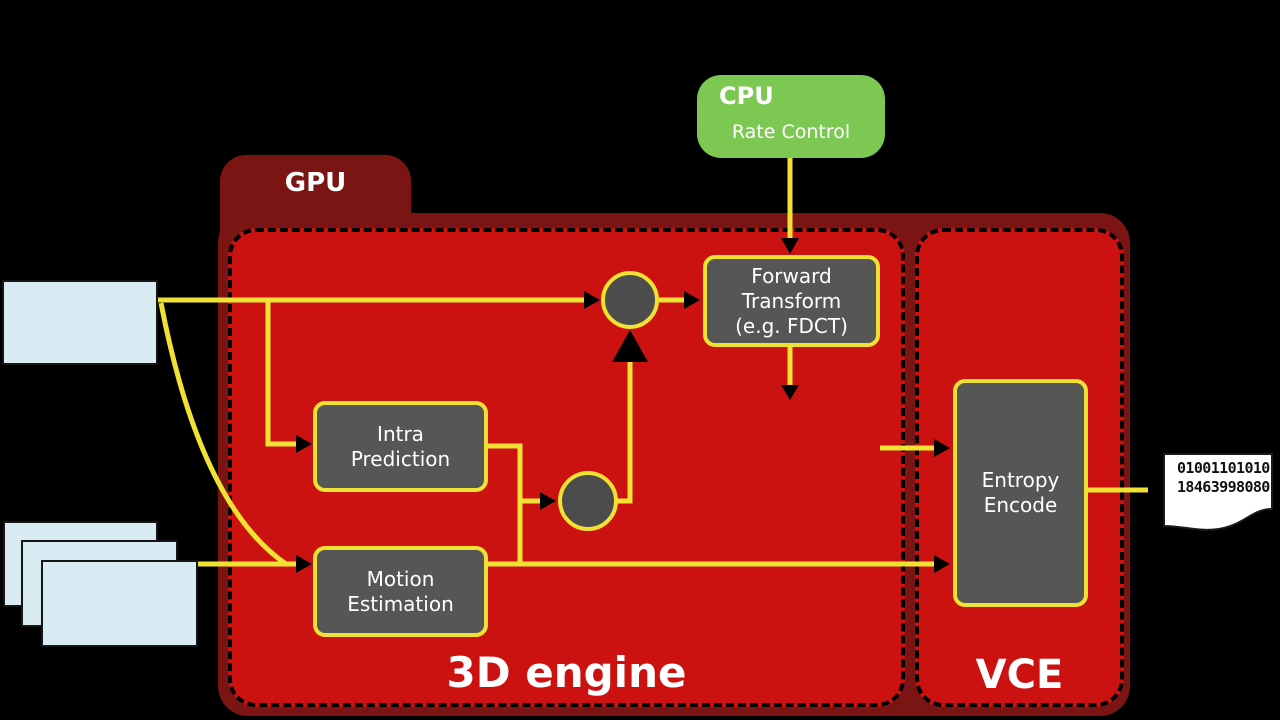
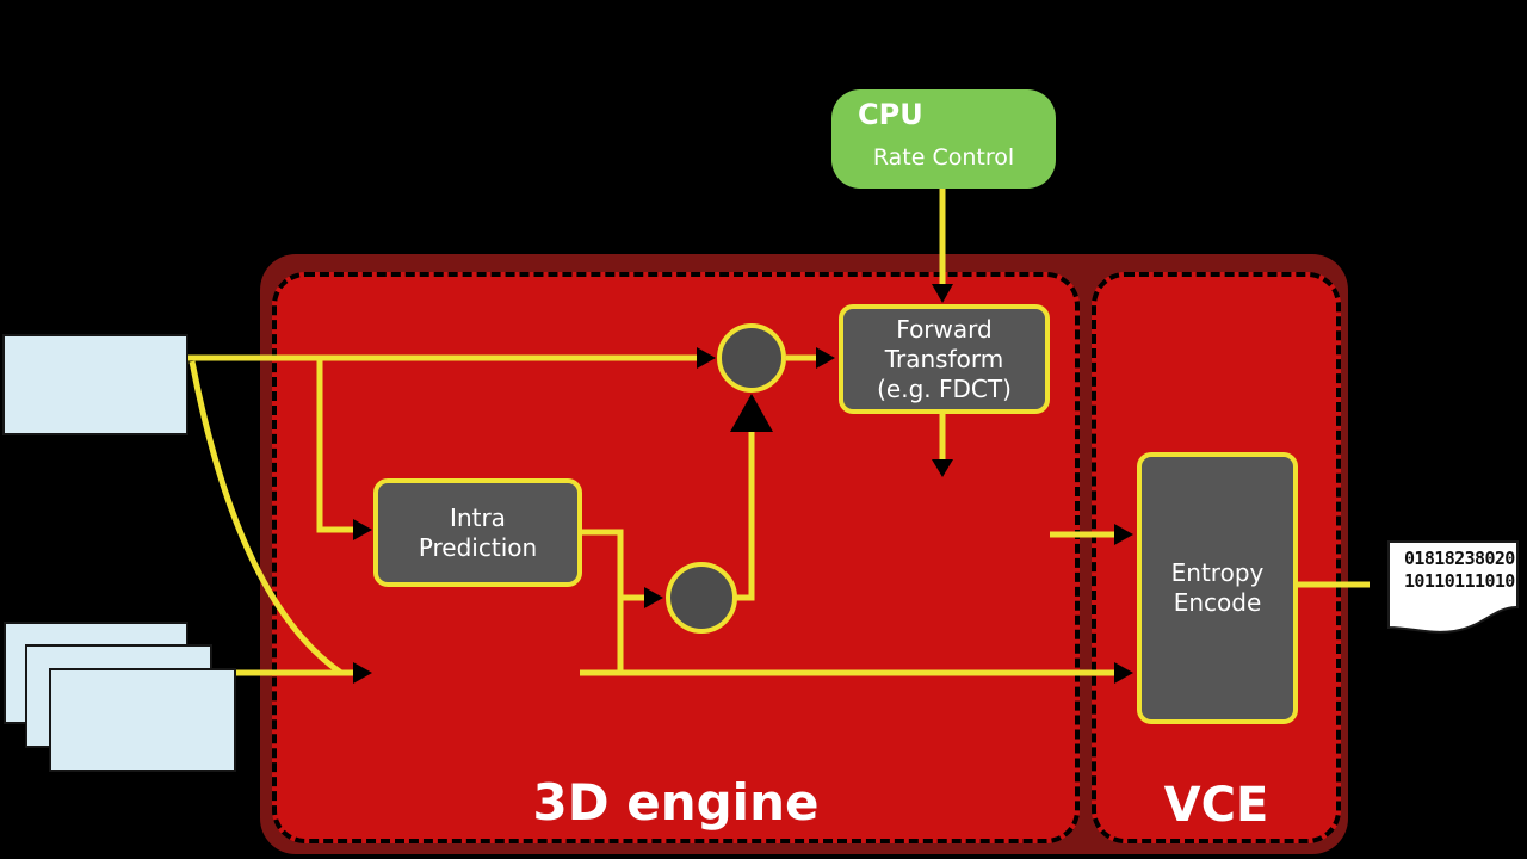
- GPU
  3D engine
  VCE
  CPU
  Rate Control
  Forward
  Transform
  (e.g. FDCT)
  Intra
  Prediction
- Motion
- Estimation
  Entropy
  Encode
- 01001101010
+ 01818238020
- 18463998080
+ 10110111010
